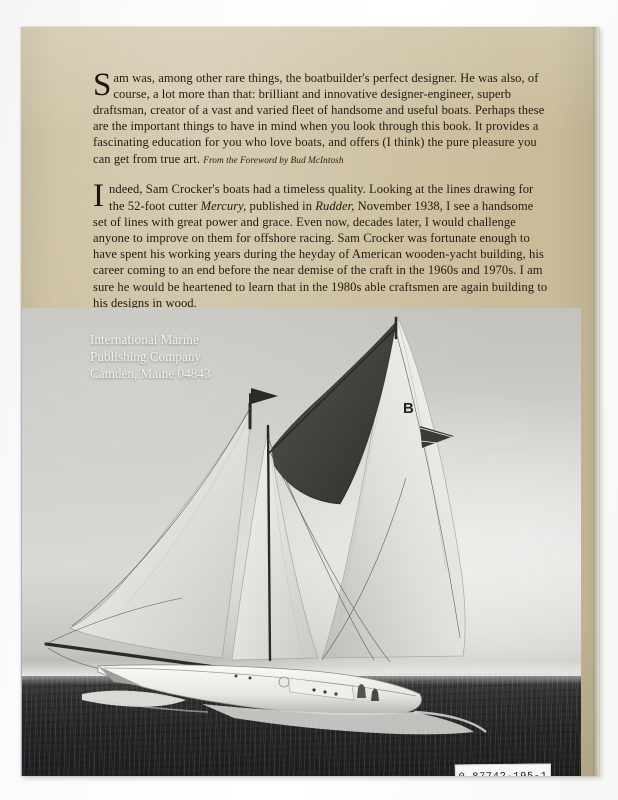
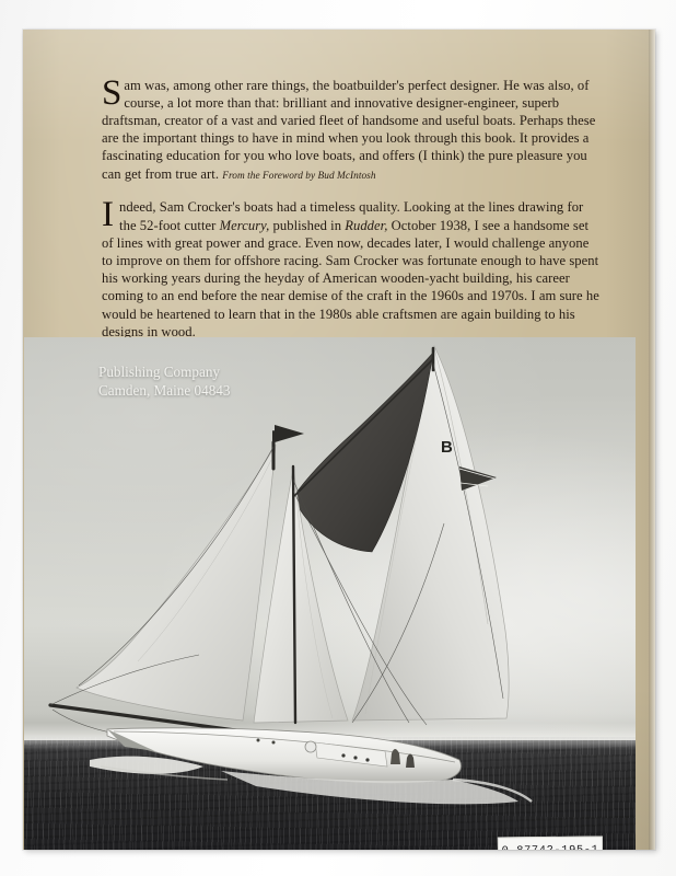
  S
  am was, among other rare things, the boatbuilder's perfect designer. He was also, of course, a lot more than that: brilliant and innovative designer-engineer, superb draftsman, creator of a vast and varied fleet of handsome and useful boats. Perhaps these are the important things to have in mind when you look through this book. It provides a fascinating education for you who love boats, and offers (I think) the pure pleasure you can get from true art. From the Foreword by Bud McIntosh
  I
- ndeed, Sam Crocker's boats had a timeless quality. Looking at the lines drawing for the 52-foot cutter Mercury, published in Rudder, November 1938, I see a handsome set of lines with great power and grace. Even now, decades later, I would challenge anyone to improve on them for offshore racing. Sam Crocker was fortunate enough to have spent his working years during the heyday of American wooden-yacht building, his career coming to an end before the near demise of the craft in the 1960s and 1970s. I am sure he would be heartened to learn that in the 1980s able craftsmen are again building to his designs in wood.
+ ndeed, Sam Crocker's boats had a timeless quality. Looking at the lines drawing for the 52-foot cutter Mercury, published in Rudder, October 1938, I see a handsome set of lines with great power and grace. Even now, decades later, I would challenge anyone to improve on them for offshore racing. Sam Crocker was fortunate enough to have spent his working years during the heyday of American wooden-yacht building, his career coming to an end before the near demise of the craft in the 1960s and 1970s. I am sure he would be heartened to learn that in the 1980s able craftsmen are again building to his designs in wood.
  B
- International Marine
  Publishing Company
  Camden, Maine 04843
